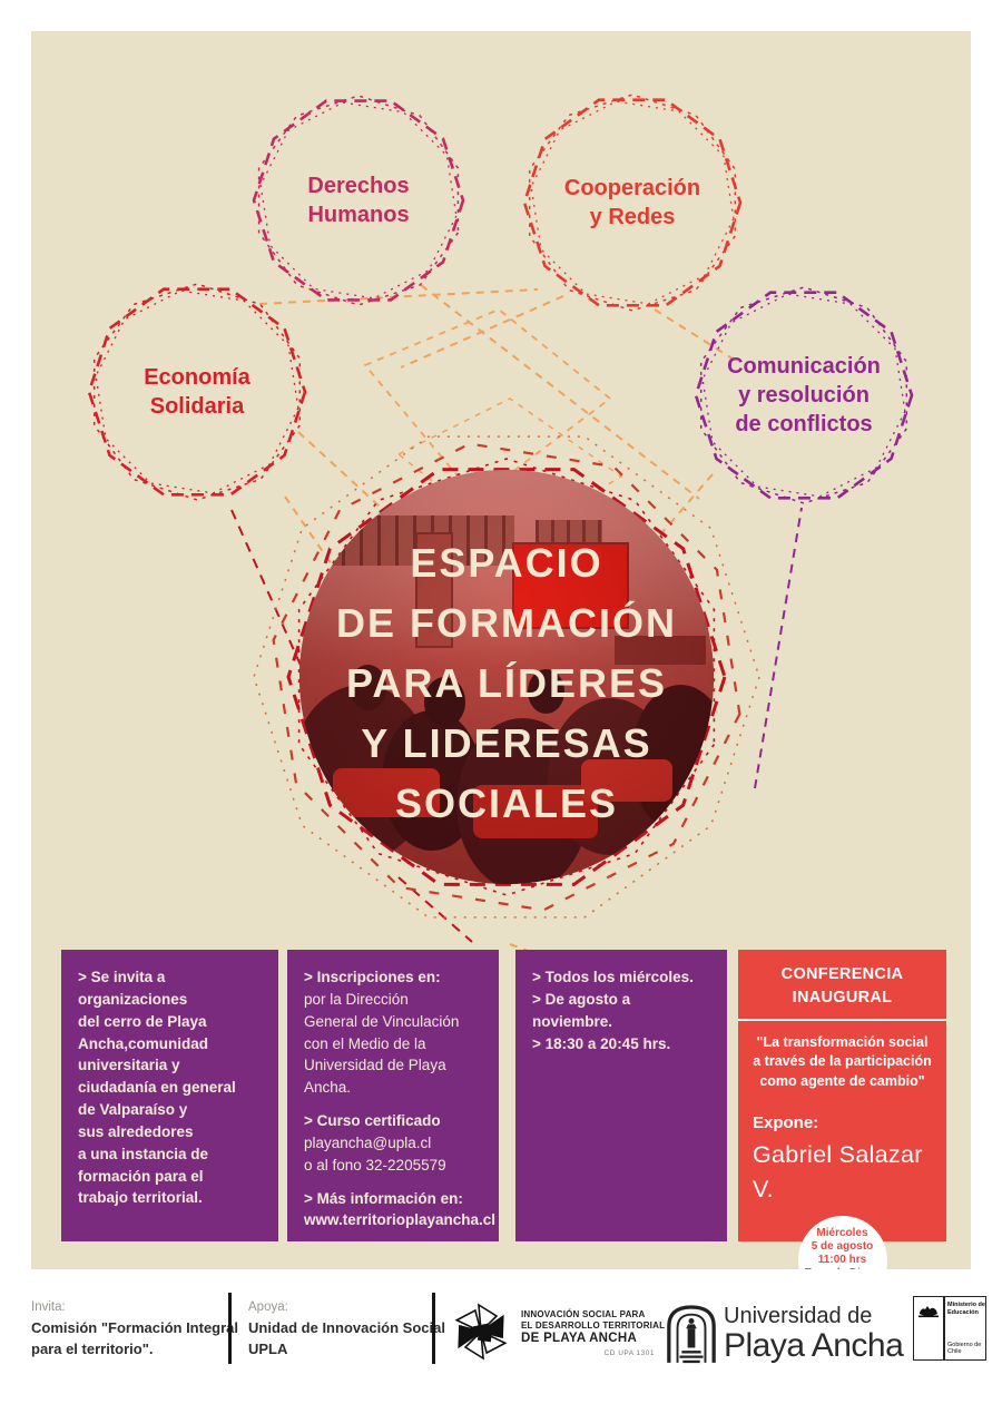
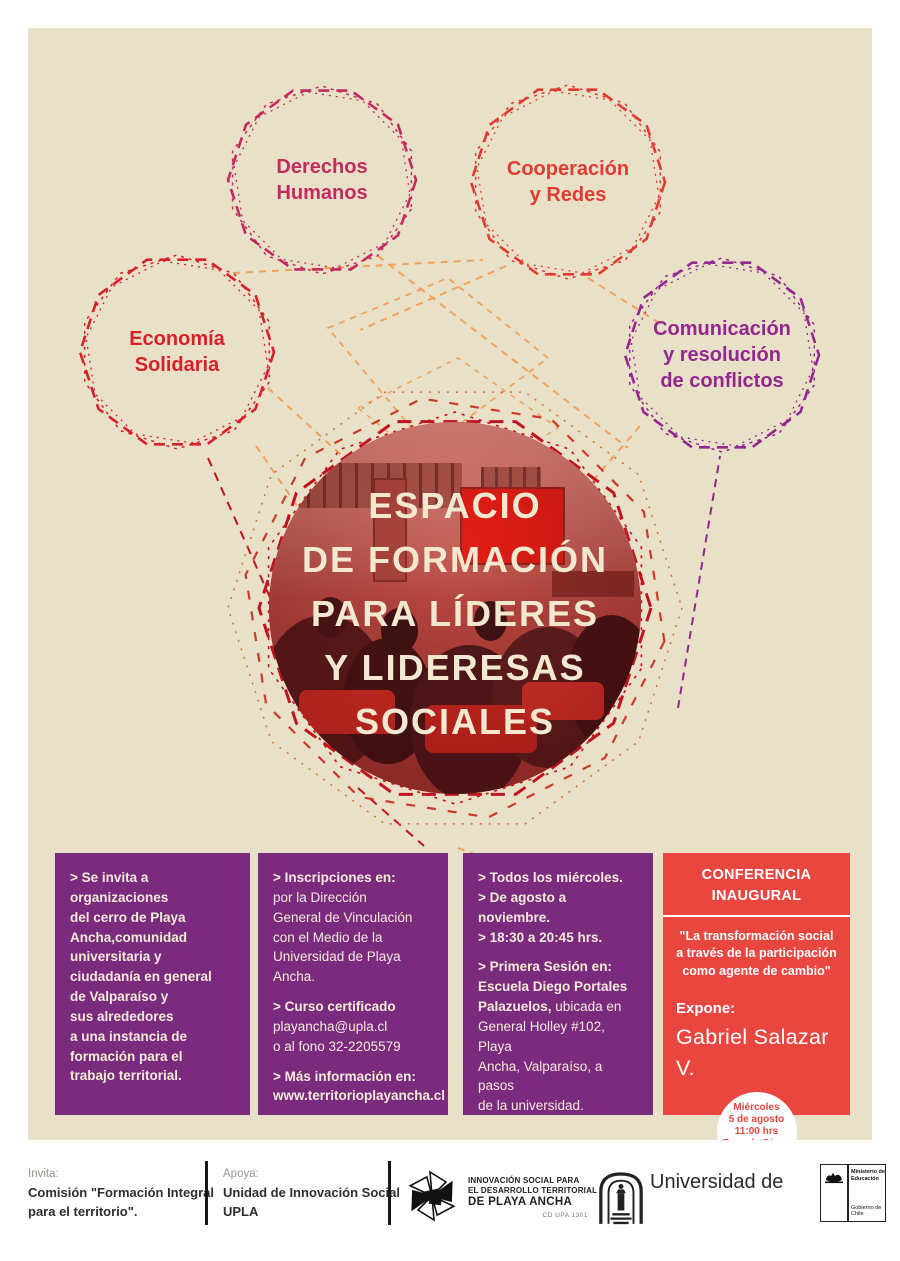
  Derechos
  Humanos
  Economía
  Solidaria
  Cooperación
  y Redes
  Comunicación
  y resolución
  de conflictos
  ESPACIO
  DE FORMACIÓN
  PARA LÍDERES
  Y LIDERESAS
  SOCIALES
  > Se invita a
  organizaciones
  del cerro de Playa
  Ancha,comunidad
  universitaria y
  ciudadanía en general
  de Valparaíso y
  sus alrededores
  a una instancia de
  formación para el
  trabajo territorial.
  > Inscripciones en:
  por la Dirección
  General de Vinculación
  con el Medio de la
  Universidad de Playa Ancha.
  > Curso certificado
  playancha@upla.cl
  o al fono 32-2205579
  > Más información en:
  www.territorioplayancha.cl
  > Todos los miércoles.
  > De agosto a noviembre.
  > 18:30 a 20:45 hrs.
+ > Primera Sesión en:
+ Escuela Diego Portales
+ Palazuelos, ubicada en
+ General Holley #102, Playa
+ Ancha, Valparaíso, a pasos
+ de la universidad.
  CONFERENCIA
  INAUGURAL
  "La transformación social
  a través de la participación
  como agente de cambio"
  Expone:
  Gabriel Salazar V.
  Miércoles
  5 de agosto
  11:00 hrs
  Invita:
  Comisión "Formación Integrl
  para el territorio".
  Apoya:
  Unidad de Innovación Socal
  UPLA
  INNOVACIÓN SOCIAL PARA
  EL DESARROLLO TERRITORIAL
  DE PLAYA ANCHA
  Universidad de
- Playa Ancha
